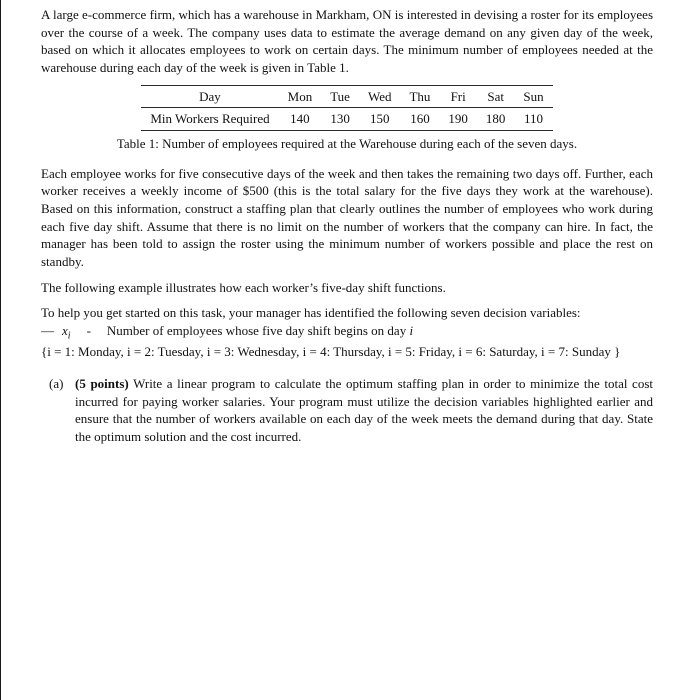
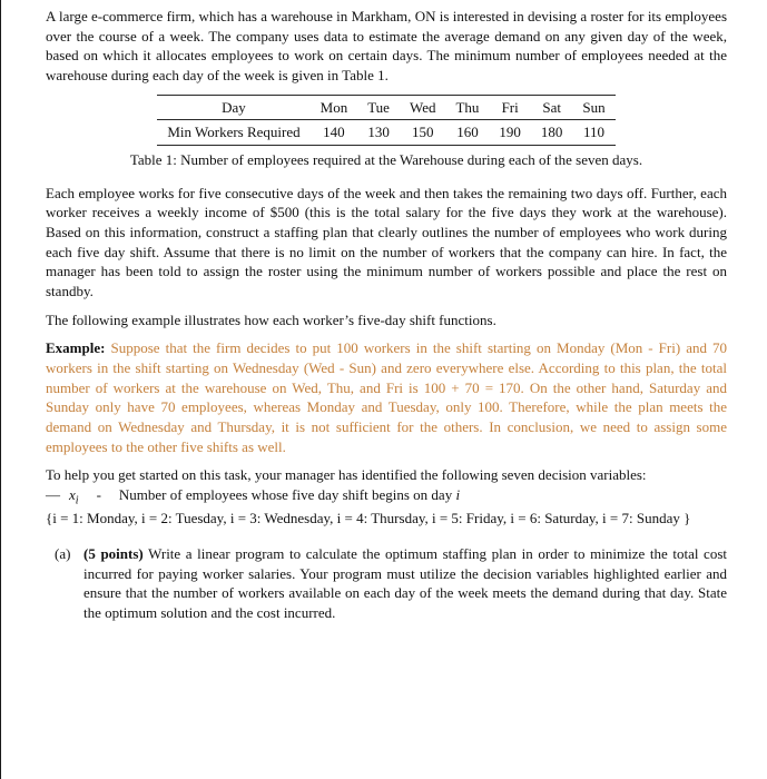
  A large e-commerce firm, which has a warehouse in Markham, ON is interested in devising a roster for its employees over the course of a week. The company uses data to estimate the average demand on any given day of the week, based on which it allocates employees to work on certain days. The minimum number of employees needed at the warehouse during each day of the week is given in Table 1.
  Day	Mon	Tue	Wed	Thu	Fri	Sat	Sun
  Min Workers Required	140	130	150	160	190	180	110
  Table 1: Number of employees required at the Warehouse during each of the seven days.
  Each employee works for five consecutive days of the week and then takes the remaining two days off. Further, each worker receives a weekly income of $500 (this is the total salary for the five days they work at the warehouse). Based on this information, construct a staffing plan that clearly outlines the number of employees who work during each five day shift. Assume that there is no limit on the number of workers that the company can hire. In fact, the manager has been told to assign the roster using the minimum number of workers possible and place the rest on standby.
  The following example illustrates how each worker’s five-day shift functions.
+ Example: Suppose that the firm decides to put 100 workers in the shift starting on Monday (Mon - Fri) and 70 workers in the shift starting on Wednesday (Wed - Sun) and zero everywhere else. According to this plan, the total number of workers at the warehouse on Wed, Thu, and Fri is 100 + 70 = 170. On the other hand, Saturday and Sunday only have 70 employees, whereas Monday and Tuesday, only 100. Therefore, while the plan meets the demand on Wednesday and Thursday, it is not sufficient for the others. In conclusion, we need to assign some employees to the other five shifts as well.
  To help you get started on this task, your manager has identified the following seven decision variables:
  — xi- Number of employees whose five day shift begins on day i
  {i = 1: Monday, i = 2: Tuesday, i = 3: Wednesday, i = 4: Thursday, i = 5: Friday, i = 6: Saturday, i = 7: Sunday }
  (a)
  (5 points) Write a linear program to calculate the optimum staffing plan in order to minimize the total cost incurred for paying worker salaries. Your program must utilize the decision variables highlighted earlier and ensure that the number of workers available on each day of the week meets the demand during that day. State the optimum solution and the cost incurred.
